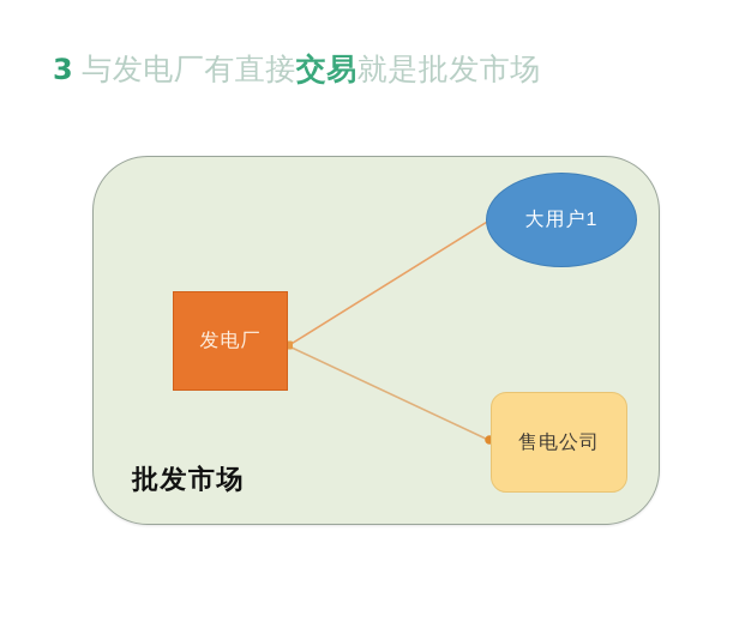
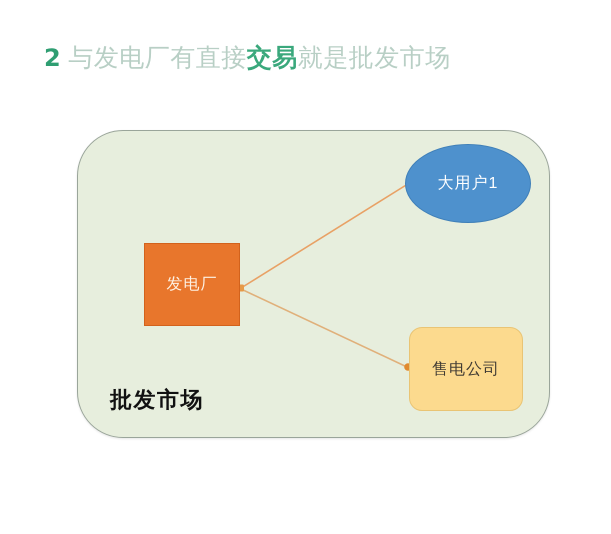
- 3 与发电厂有直接交易就是批发市场
+ 2 与发电厂有直接交易就是批发市场
  发电厂
  大用户1
  售电公司
  批发市场
